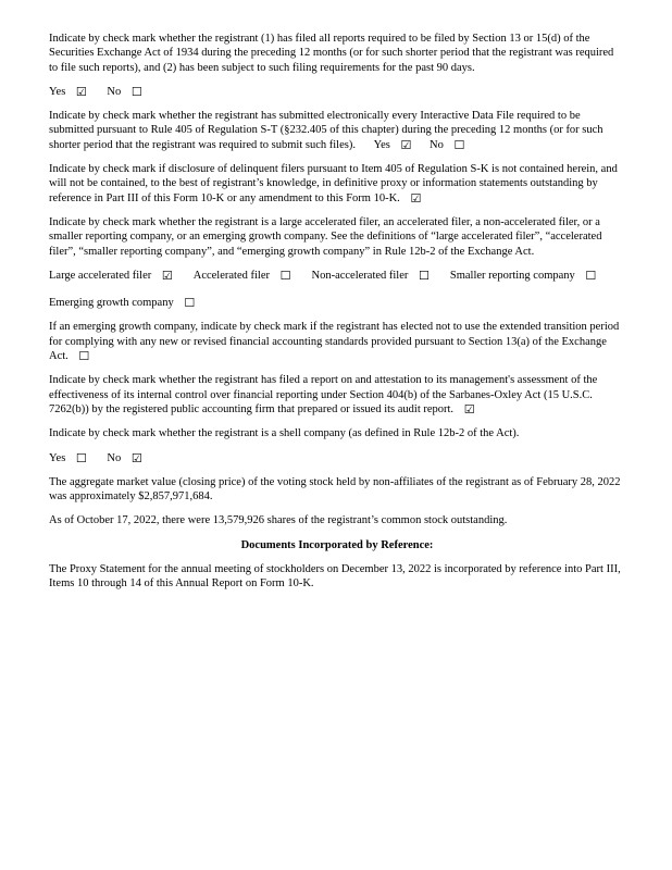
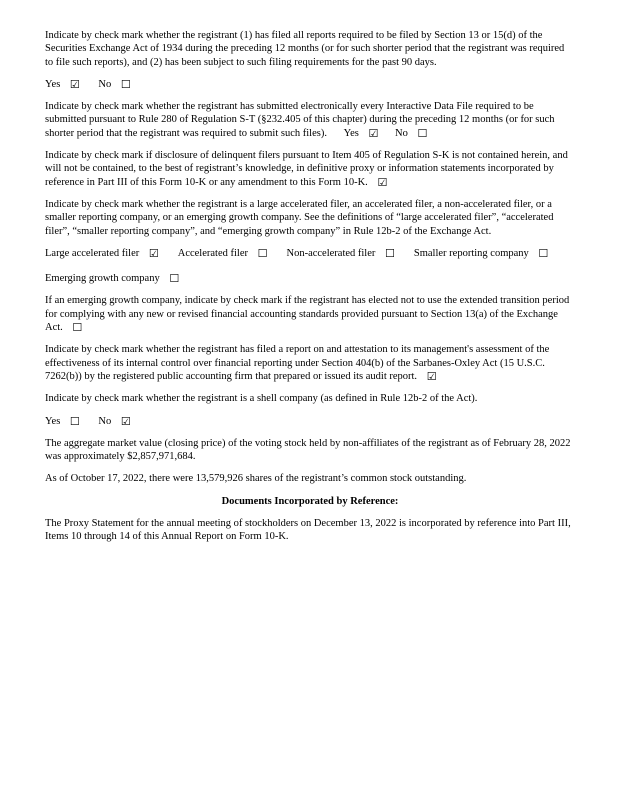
  Indicate by check mark whether the registrant (1) has filed all reports required to be filed by Section 13 or 15(d) of the Securities Exchange Act of 1934 during the preceding 12 months (or for such shorter period that the registrant was required to file such reports), and (2) has been subject to such filing requirements for the past 90 days.
  Yes ☑ No ☐
- Indicate by check mark whether the registrant has submitted electronically every Interactive Data File required to be submitted pursuant to Rule 405 of Regulation S-T (§232.405 of this chapter) during the preceding 12 months (or for such shorter period that the registrant was required to submit such files). Yes ☑ No ☐
+ Indicate by check mark whether the registrant has submitted electronically every Interactive Data File required to be submitted pursuant to Rule 280 of Regulation S-T (§232.405 of this chapter) during the preceding 12 months (or for such shorter period that the registrant was required to submit such files). Yes ☑ No ☐
- Indicate by check mark if disclosure of delinquent filers pursuant to Item 405 of Regulation S-K is not contained herein, and will not be contained, to the best of registrant’s knowledge, in definitive proxy or information statements outstanding by reference in Part III of this Form 10-K or any amendment to this Form 10-K. ☑
+ Indicate by check mark if disclosure of delinquent filers pursuant to Item 405 of Regulation S-K is not contained herein, and will not be contained, to the best of registrant’s knowledge, in definitive proxy or information statements incorporated by reference in Part III of this Form 10-K or any amendment to this Form 10-K. ☑
  Indicate by check mark whether the registrant is a large accelerated filer, an accelerated filer, a non-accelerated filer, or a smaller reporting company, or an emerging growth company. See the definitions of “large accelerated filer”, “accelerated filer”, “smaller reporting company”, and “emerging growth company” in Rule 12b-2 of the Exchange Act.
  Large accelerated filer ☑
  Accelerated filer ☐
  Non-accelerated filer ☐
  Smaller reporting company ☐
  Emerging growth company ☐
  If an emerging growth company, indicate by check mark if the registrant has elected not to use the extended transition period for complying with any new or revised financial accounting standards provided pursuant to Section 13(a) of the Exchange Act. ☐
  Indicate by check mark whether the registrant has filed a report on and attestation to its management's assessment of the effectiveness of its internal control over financial reporting under Section 404(b) of the Sarbanes-Oxley Act (15 U.S.C. 7262(b)) by the registered public accounting firm that prepared or issued its audit report. ☑
  Indicate by check mark whether the registrant is a shell company (as defined in Rule 12b-2 of the Act).
  Yes ☐ No ☑
  The aggregate market value (closing price) of the voting stock held by non-affiliates of the registrant as of February 28, 2022 was approximately $2,857,971,684.
  As of October 17, 2022, there were 13,579,926 shares of the registrant’s common stock outstanding.
  Documents Incorporated by Reference:
  The Proxy Statement for the annual meeting of stockholders on December 13, 2022 is incorporated by reference into Part III, Items 10 through 14 of this Annual Report on Form 10-K.
